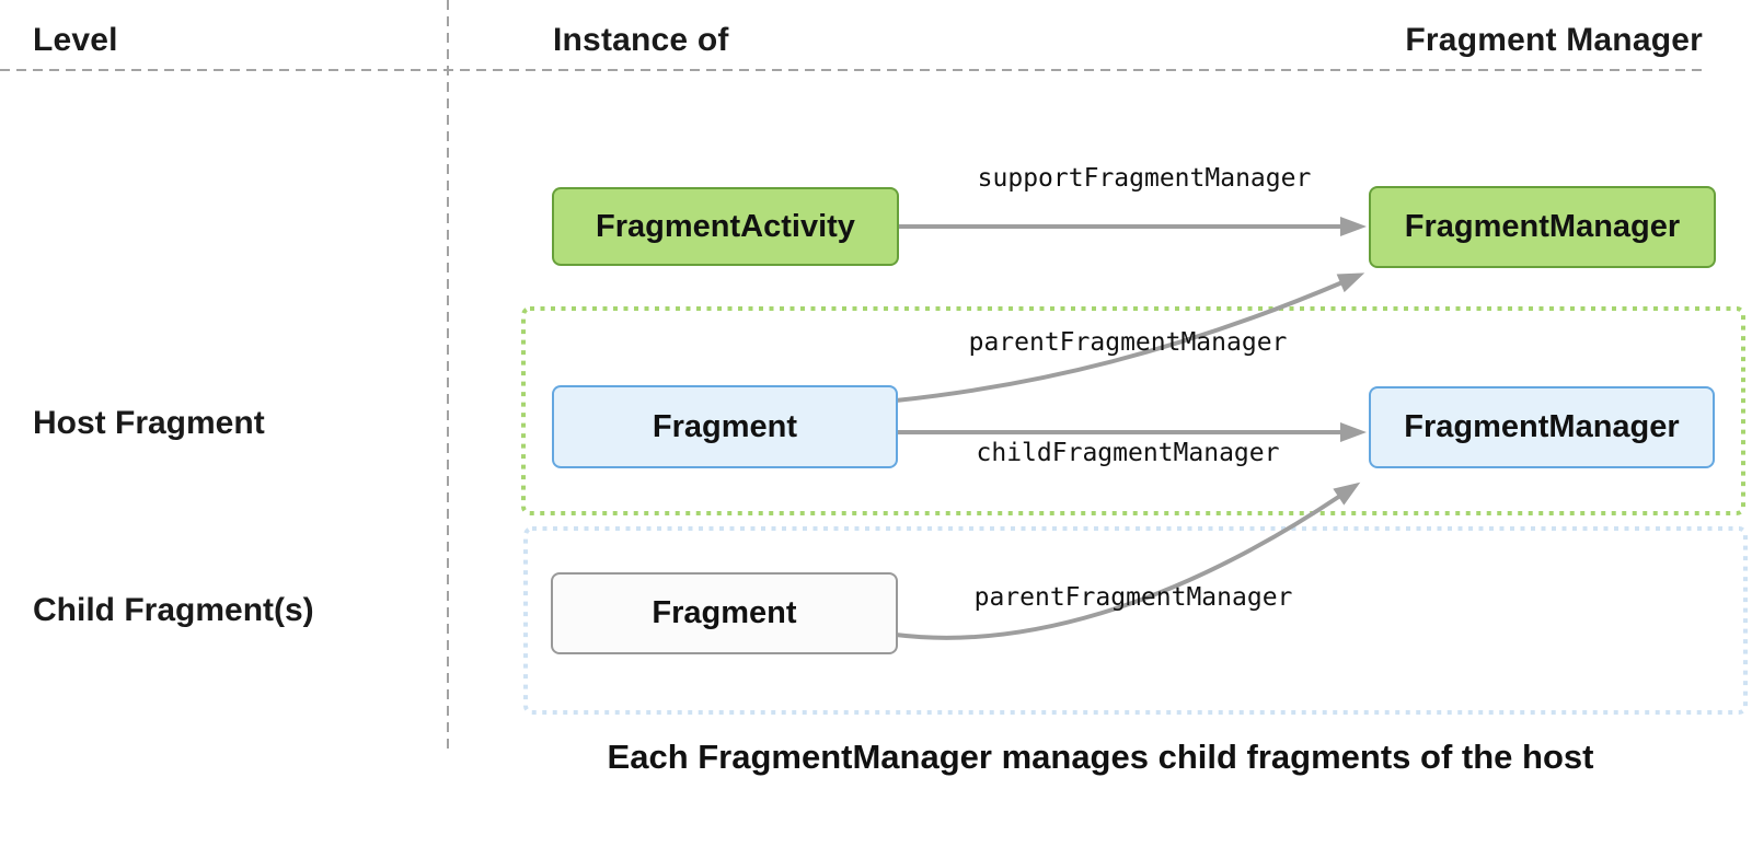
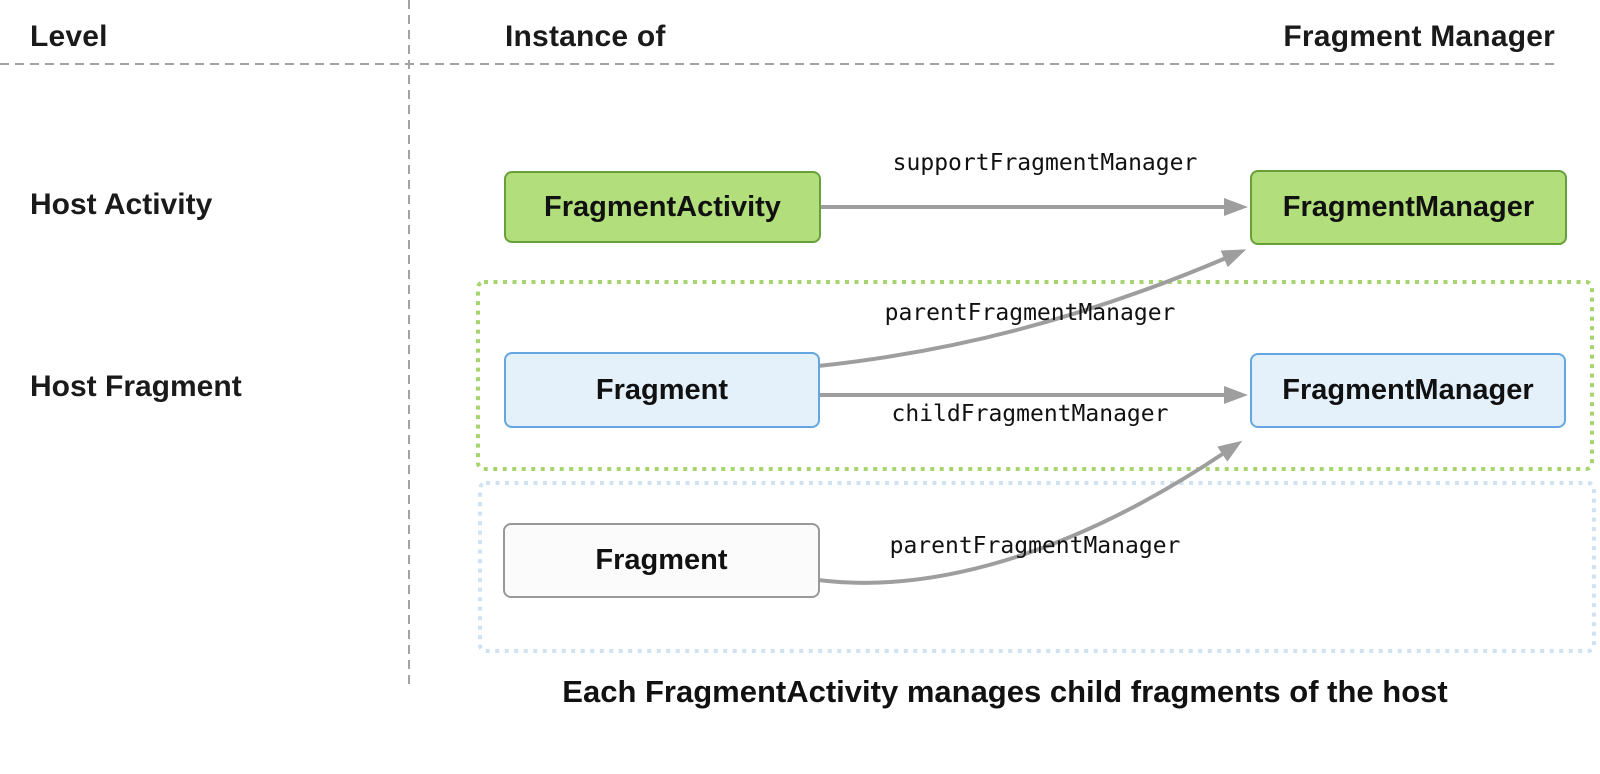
  Level
  Instance of
  Fragment Manager
+ Host Activity
  Host Fragment
- Child Fragment(s)
  FragmentActivity
  FragmentManager
  Fragment
  FragmentManager
  Fragment
  supportFragmentManager
  parentFragmentManager
  childFragmentManager
  parentFragmentManager
- Each FragmentManager manages child fragments of the host
+ Each FragmentActivity manages child fragments of the host
